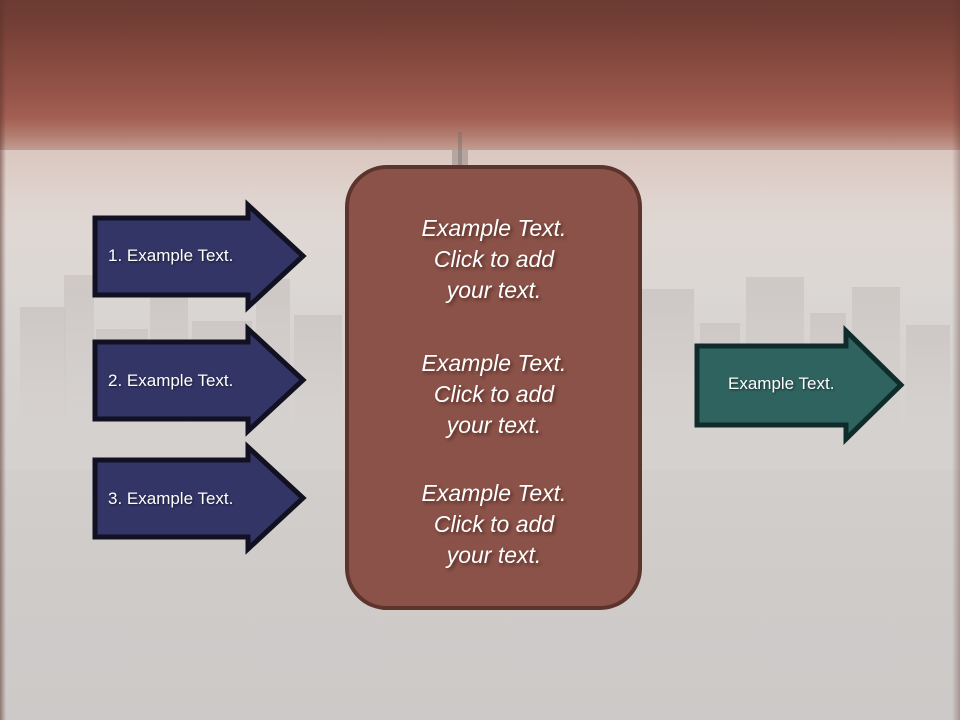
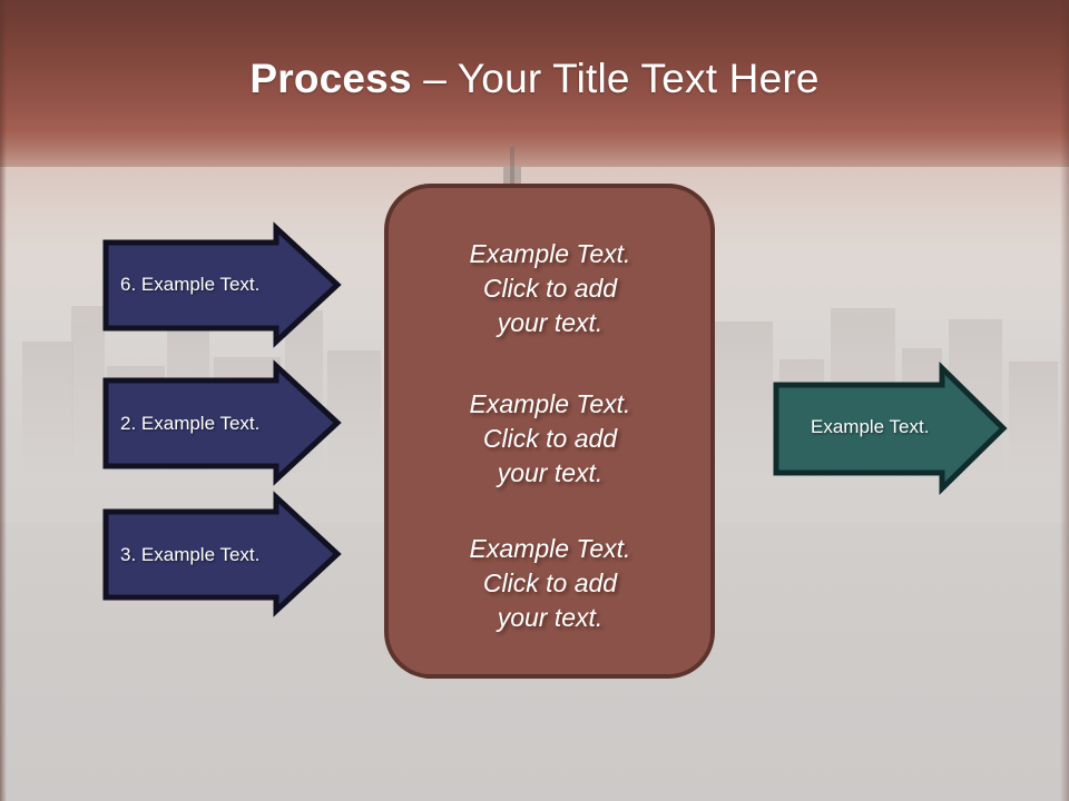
+ Process – Your Title Text Here
- 1. Example Text.
+ 6. Example Text.
  2. Example Text.
  3. Example Text.
  Example Text.
  Click to add
  your text.
  Example Text.
  Click to add
  your text.
  Example Text.
  Click to add
  your text.
  Example Text.
